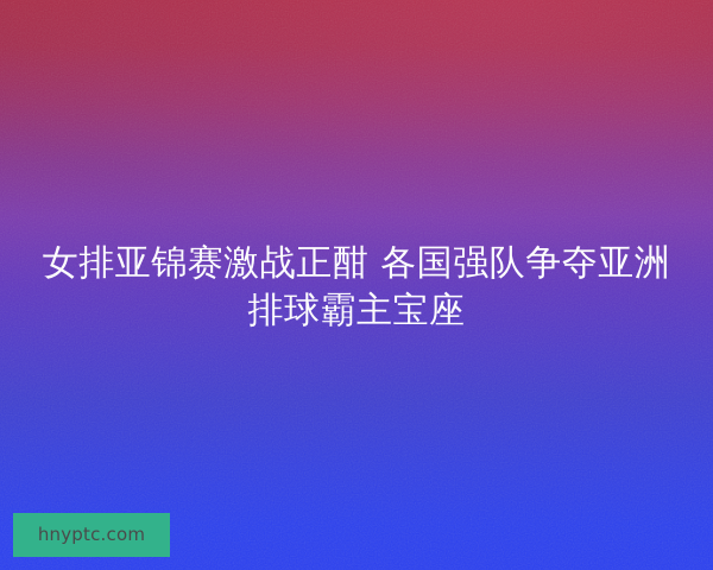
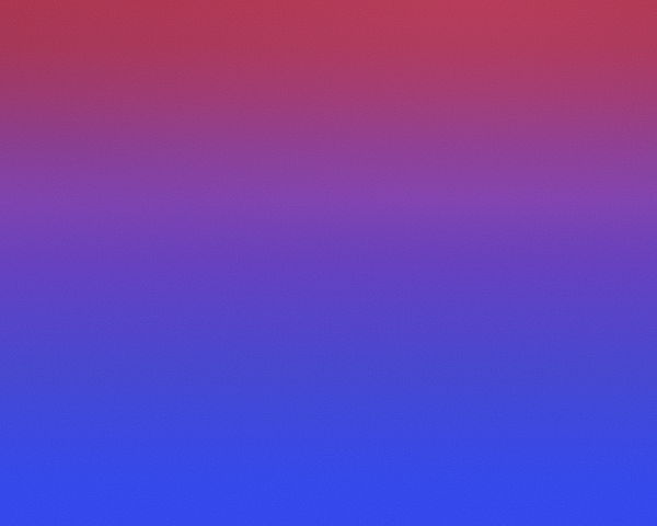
- 女排亚锦赛激战正酣 各国强队争夺亚洲排球霸主宝座
- hnyptc.com
